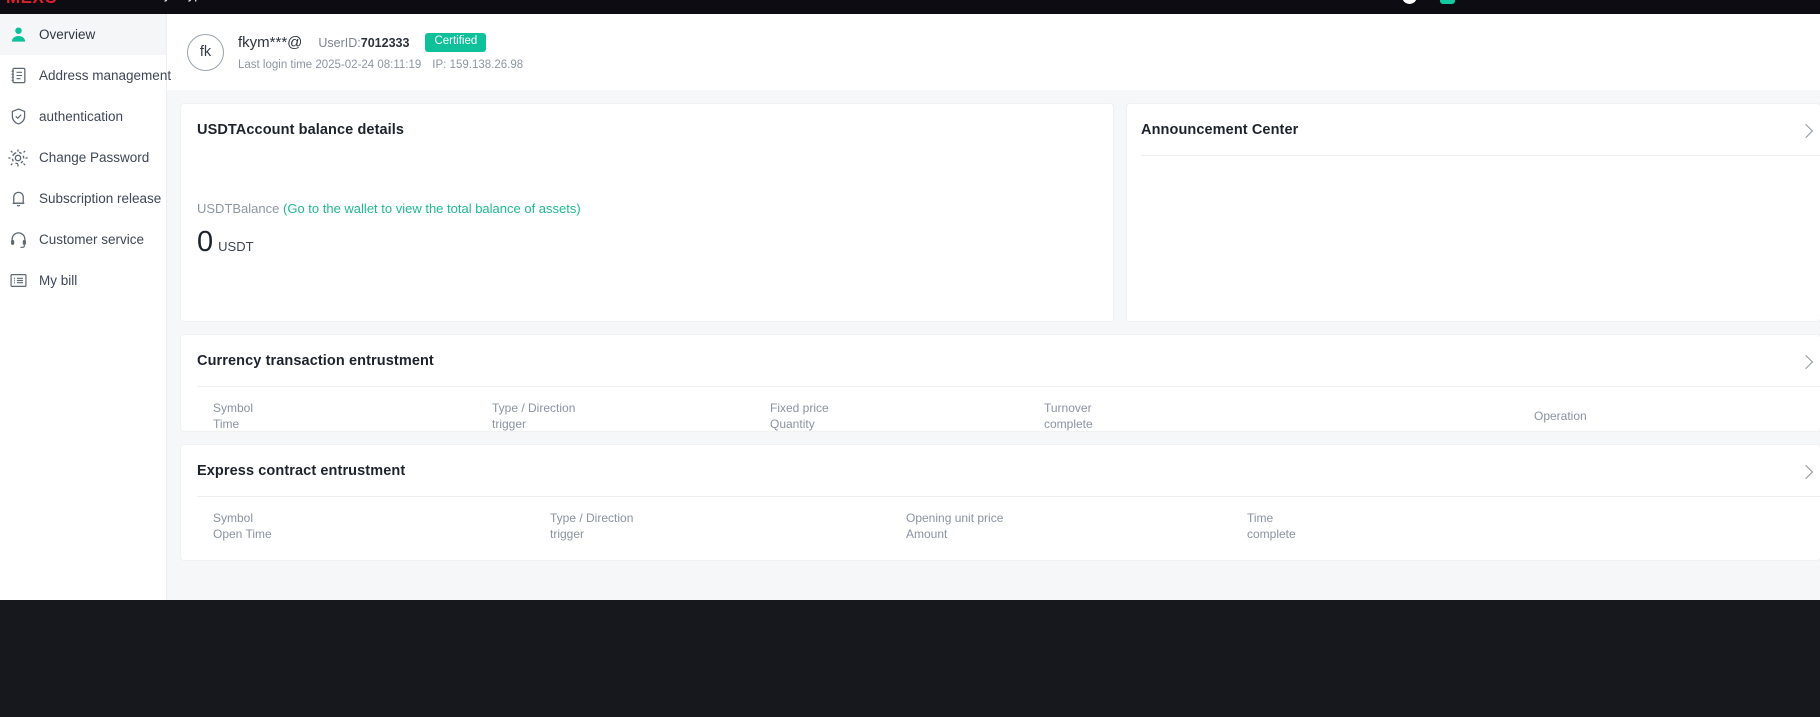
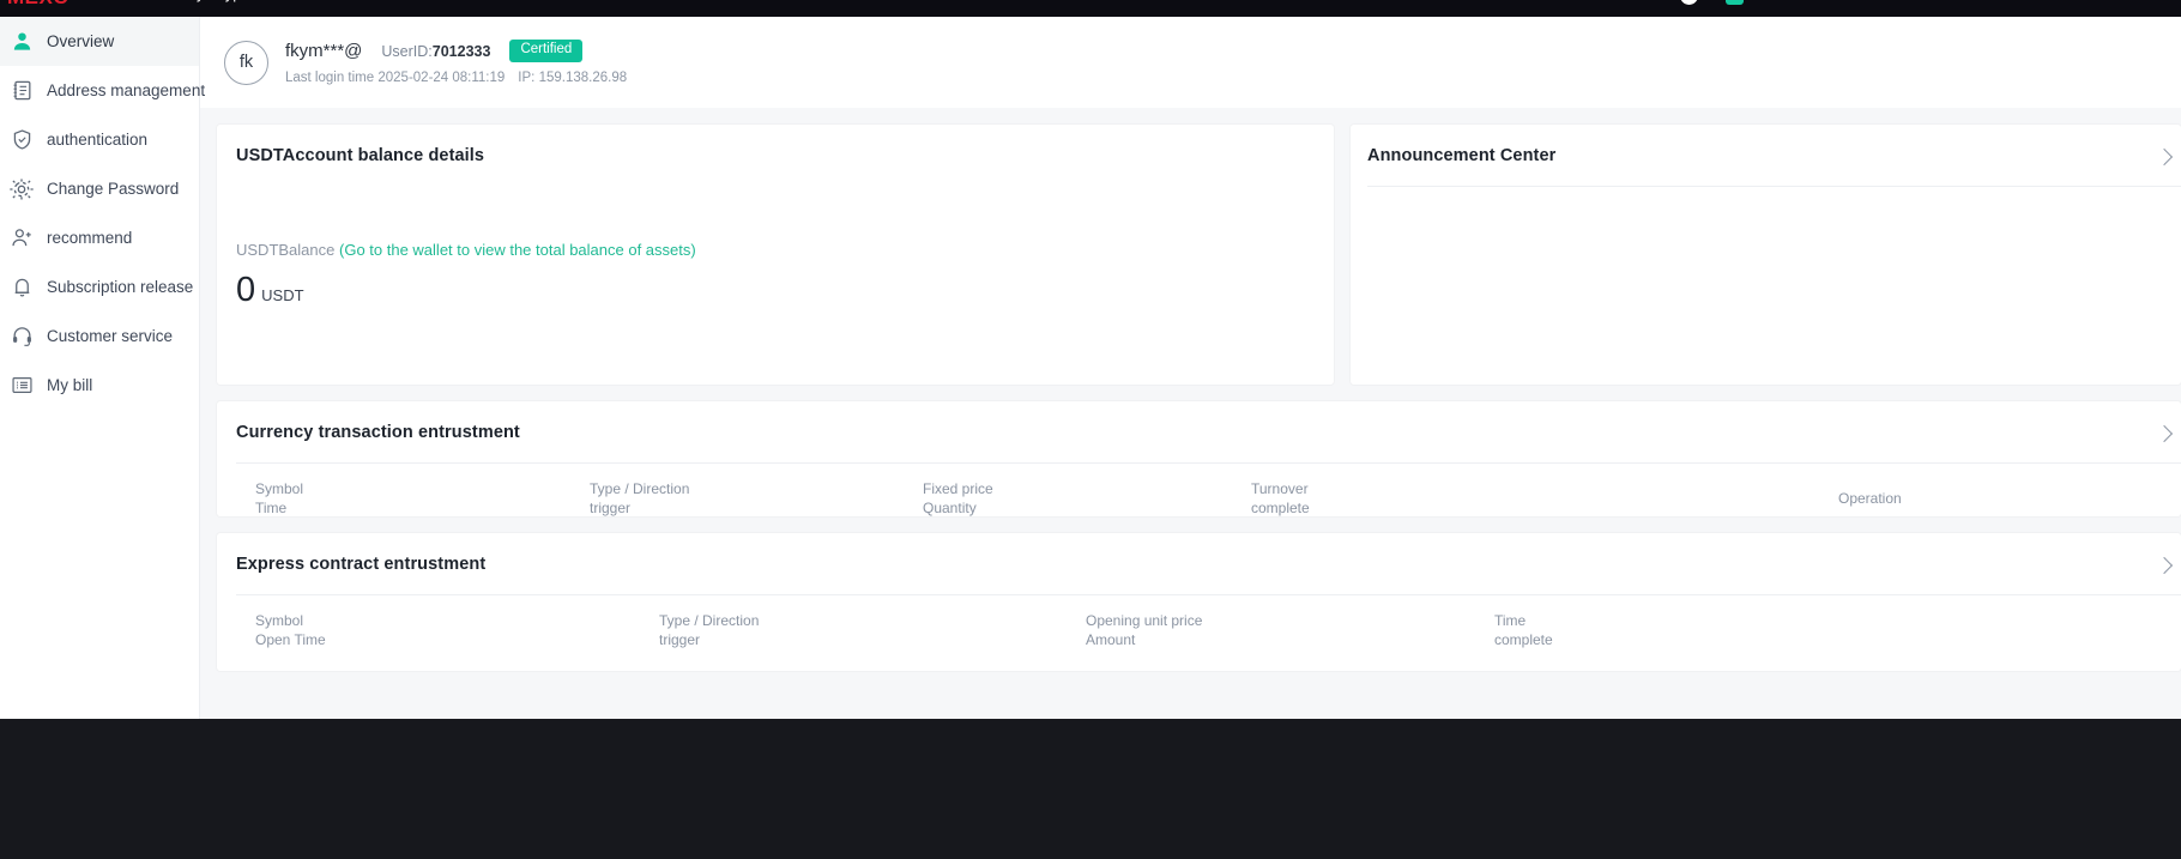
  Overview
  Address management
  authentication
  Change Password
+ recommend
  Subscription release
  Customer service
  My bill
  fk
  fkym***@
  UserID:7012333
  Certified
  Last login time 2025-02-24 08:11:19
  IP: 159.138.26.98
  USDTAccount balance details
  USDTBalance (Go to the wallet to view the total balance of assets)
  0
  USDT
  Announcement Center
  Currency transaction entrustment
  Symbol
  Time
  Type / Direction
  trigger
  Fixed price
  Quantity
  Turnover
  complete
  Operation
  Express contract entrustment
  Symbol
  Open Time
  Type / Direction
  trigger
  Opening unit price
  Amount
  Time
  complete
